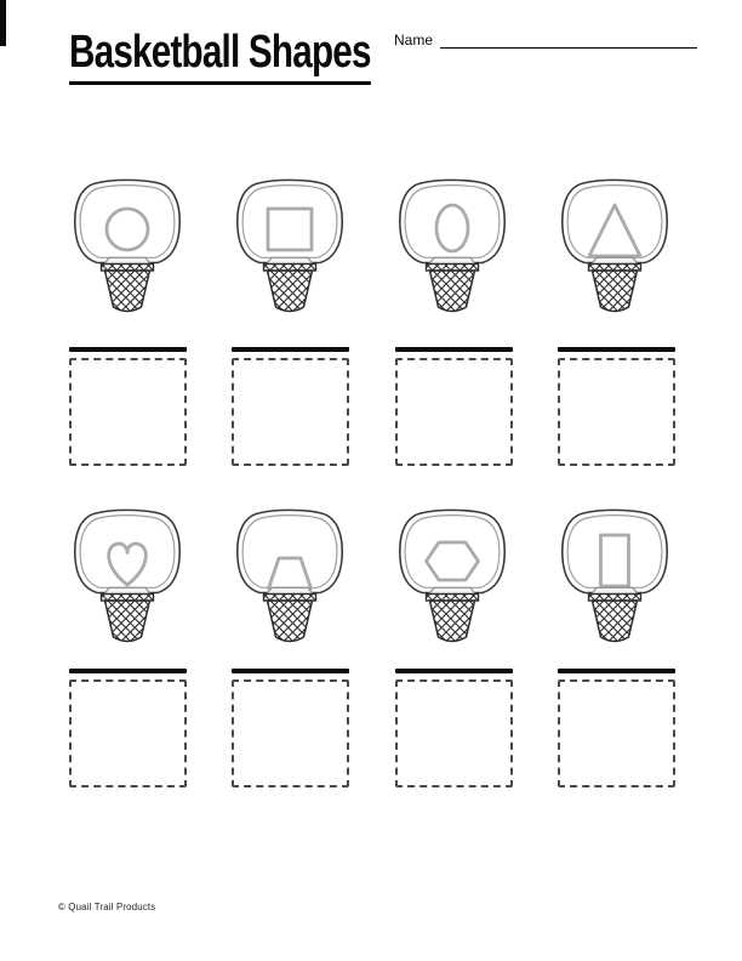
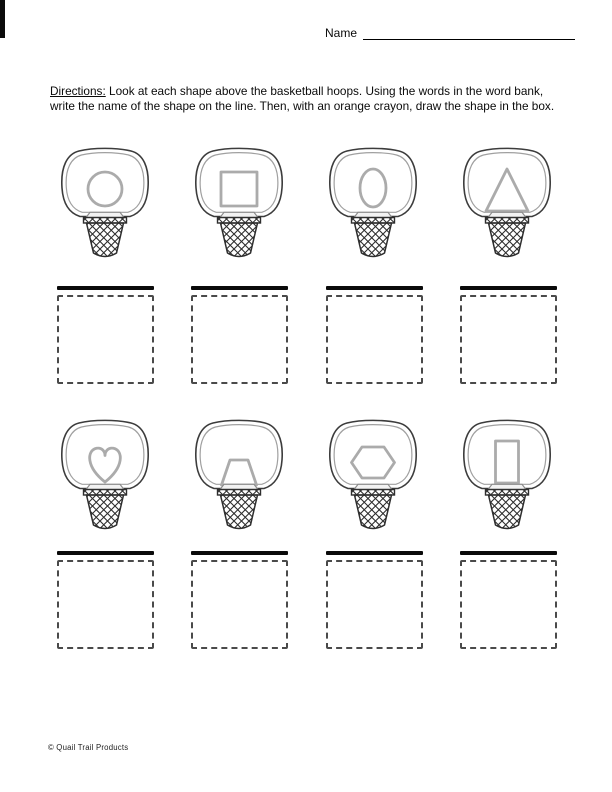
- Basketball Shapes
  Name
+ Directions: Look at each shape above the basketball hoops. Using the words in the word bank, write the name of the shape on the line. Then, with an orange crayon, draw the shape in the box.
  © Quail Trail Products
